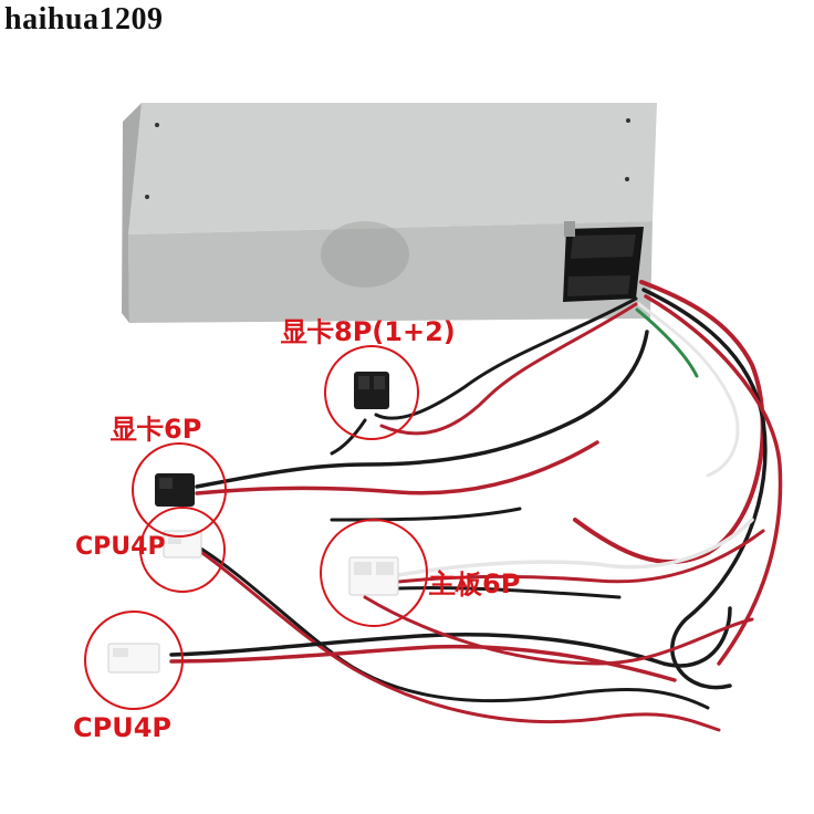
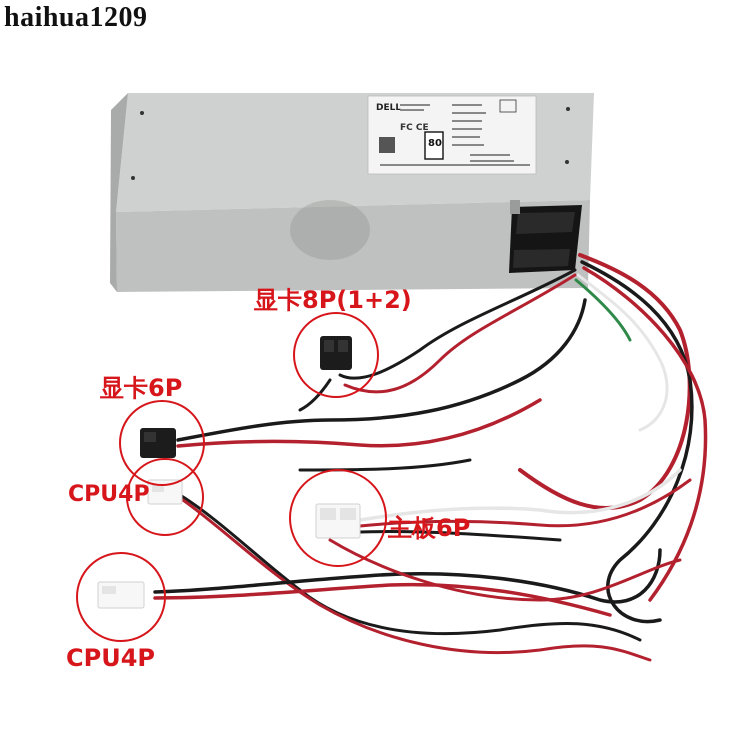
  haihua1209
+ DELL
+ 80
+ FC CE
  显卡8P(1+2)
  显卡6P
  CPU4P
  主板6P
  CPU4P
